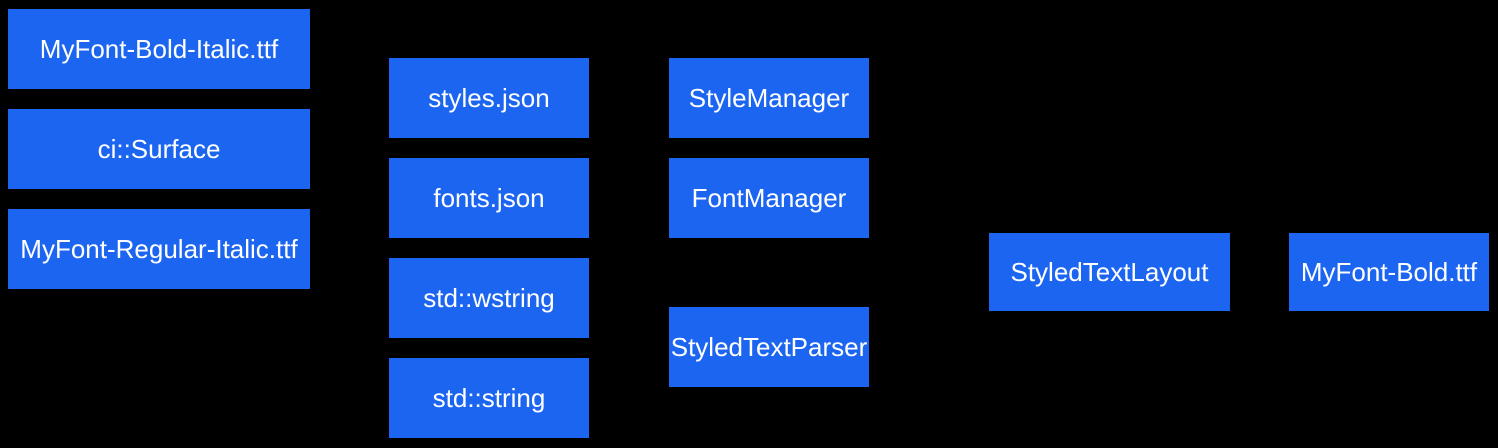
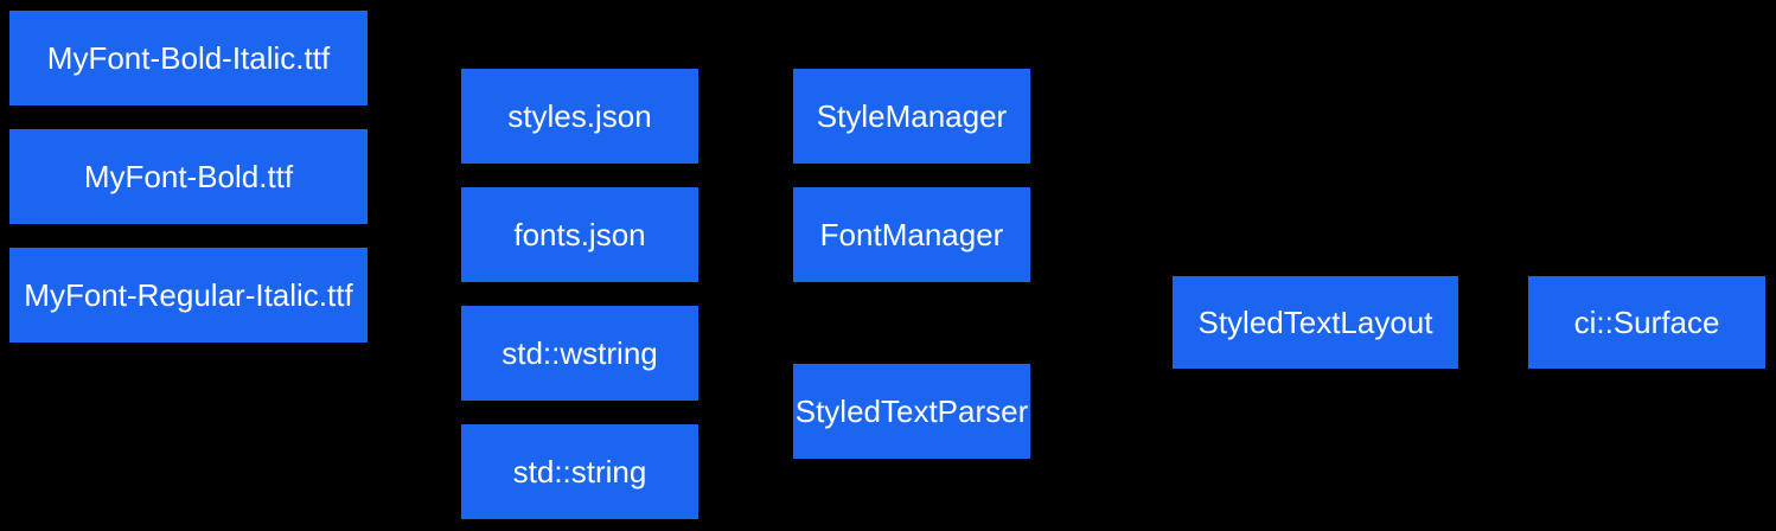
  MyFont-Bold-Italic.ttf
- ci::Surface
+ MyFont-Bold.ttf
  MyFont-Regular-Italic.ttf
  styles.json
  fonts.json
  std::wstring
  std::string
  StyleManager
  FontManager
  StyledTextParser
  StyledTextLayout
- MyFont-Bold.ttf
+ ci::Surface
